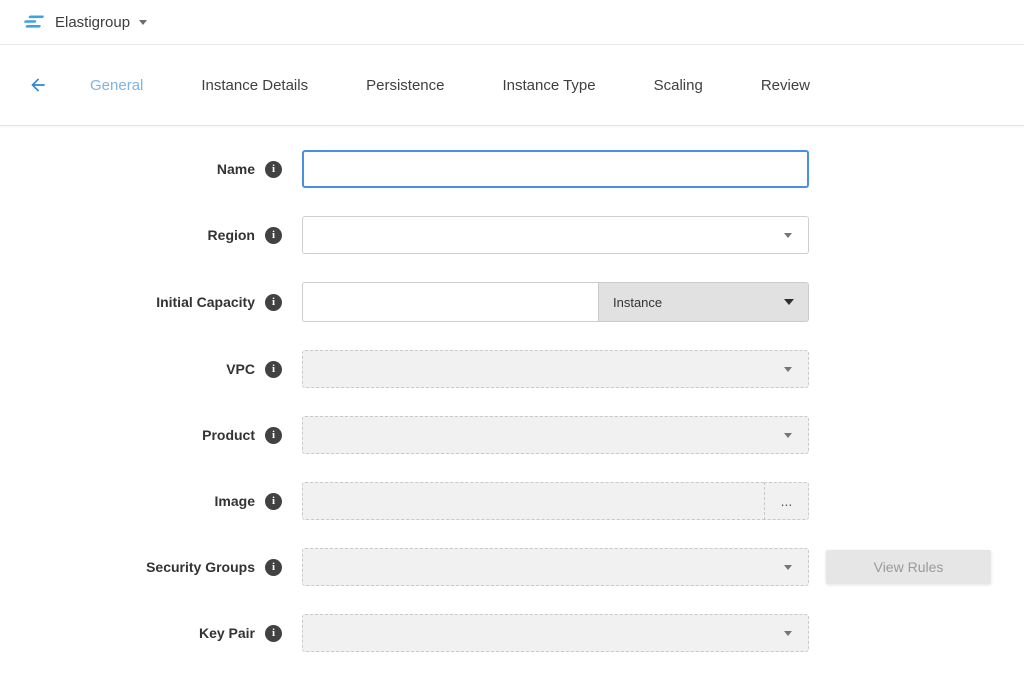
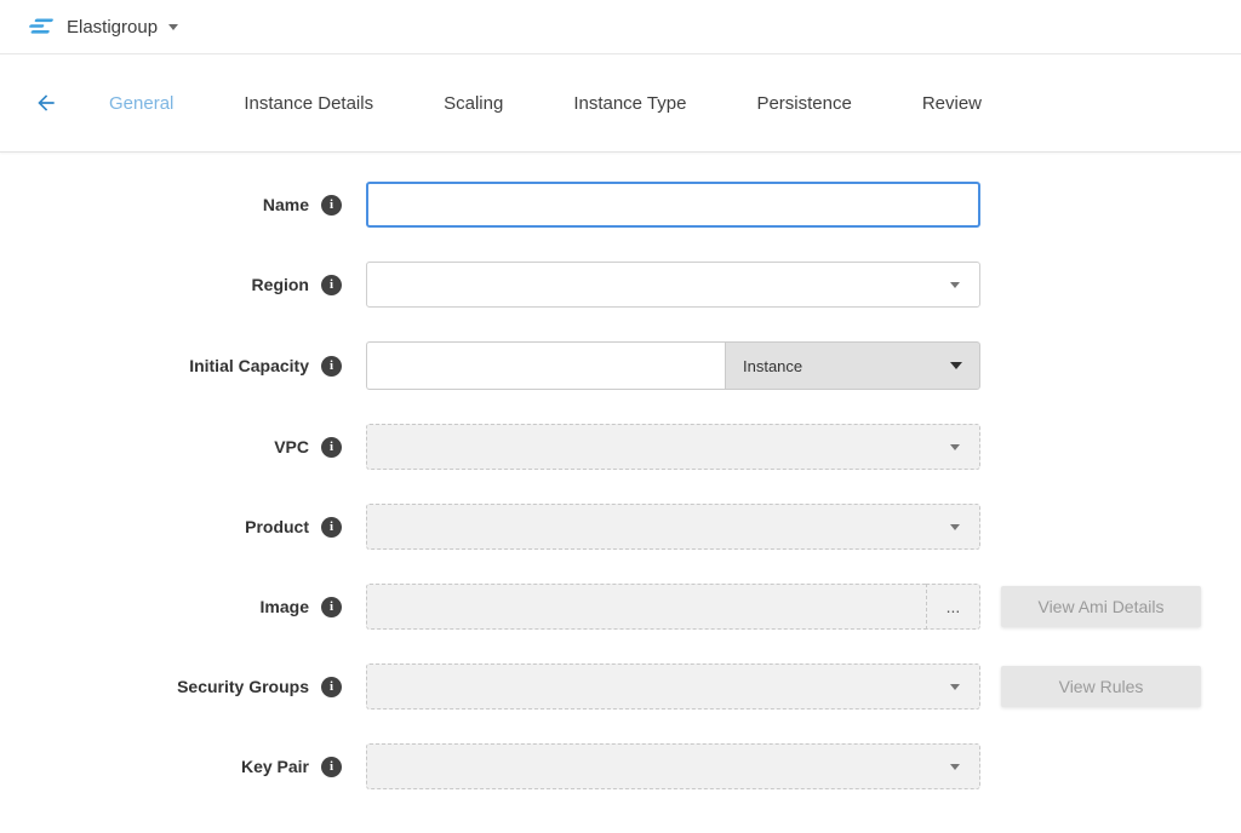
  Elastigroup
  General
  Instance Details
- Persistence
+ Scaling
  Instance Type
- Scaling
+ Persistence
  Review
  Name
  i
  Region
  i
  Initial Capacity
  i
  Instance
  VPC
  i
  Product
  i
  Image
  i
  ...
+ View Ami Details
  Security Groups
  i
  View Rules
  Key Pair
  i
